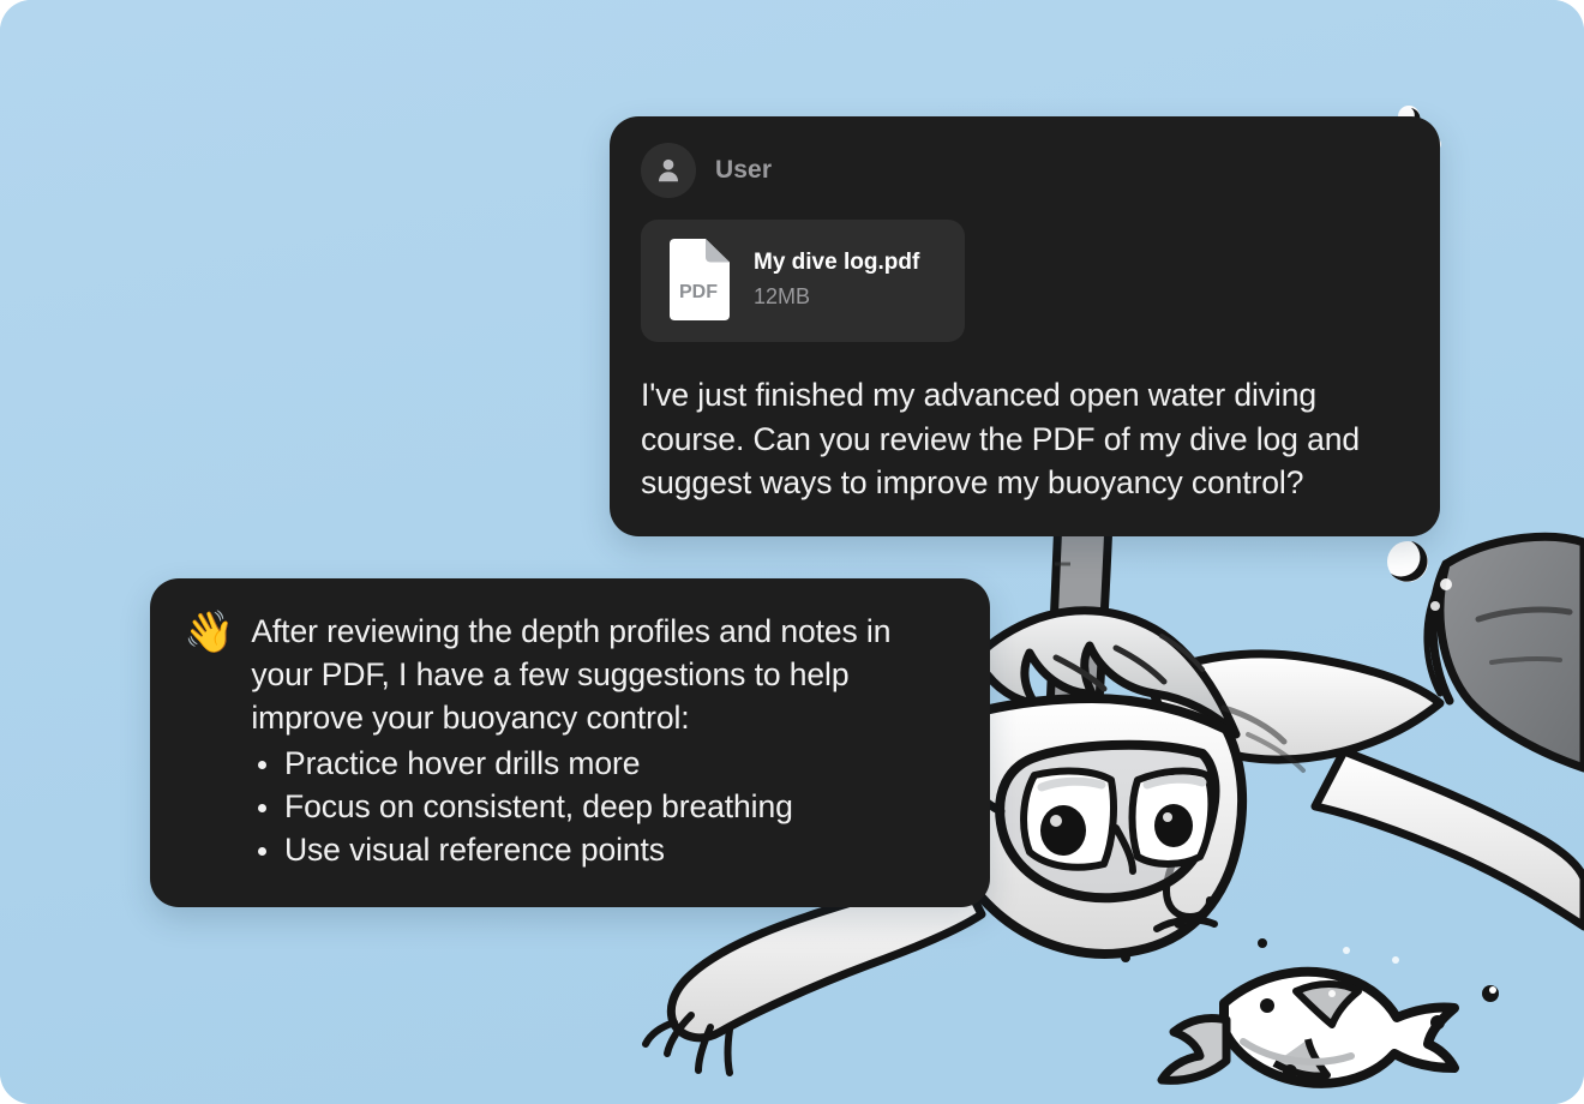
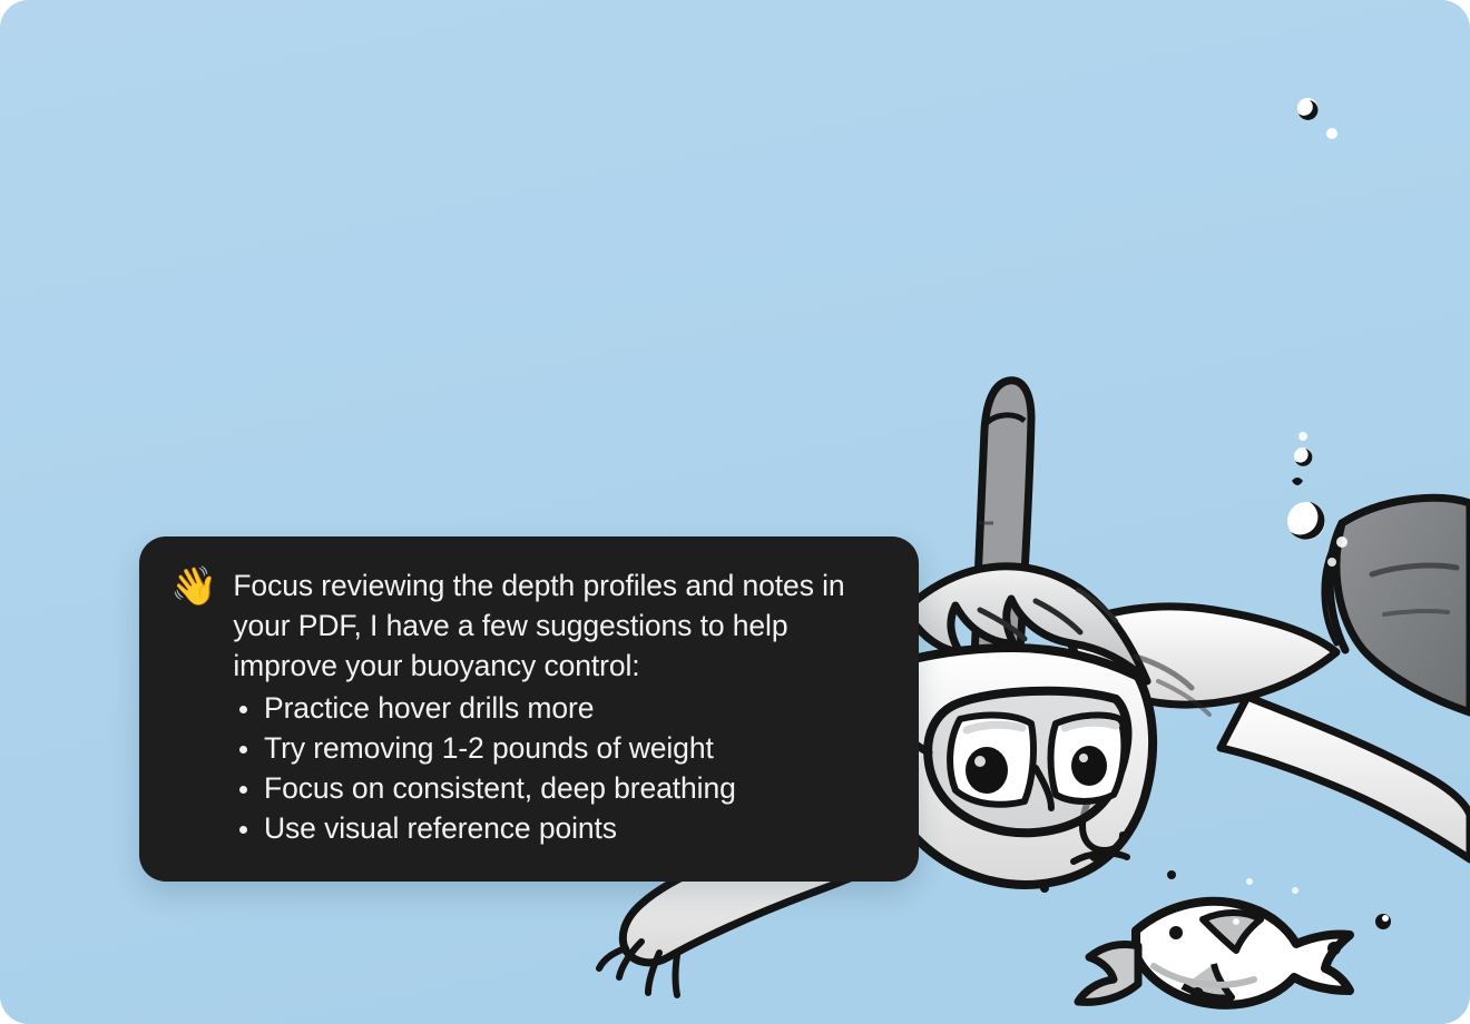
- User
- PDF
- My dive log.pdf
- 12MB
- I've just finished my advanced open water diving course. Can you review the PDF of my dive log and suggest ways to improve my buoyancy control?
  👋
- After reviewing the depth profiles and notes in your PDF, I have a few suggestions to help improve your buoyancy control:
+ Focus reviewing the depth profiles and notes in your PDF, I have a few suggestions to help improve your buoyancy control:
  Practice hover drills more
+ Try removing 1-2 pounds of weight
  Focus on consistent, deep breathing
  Use visual reference points
